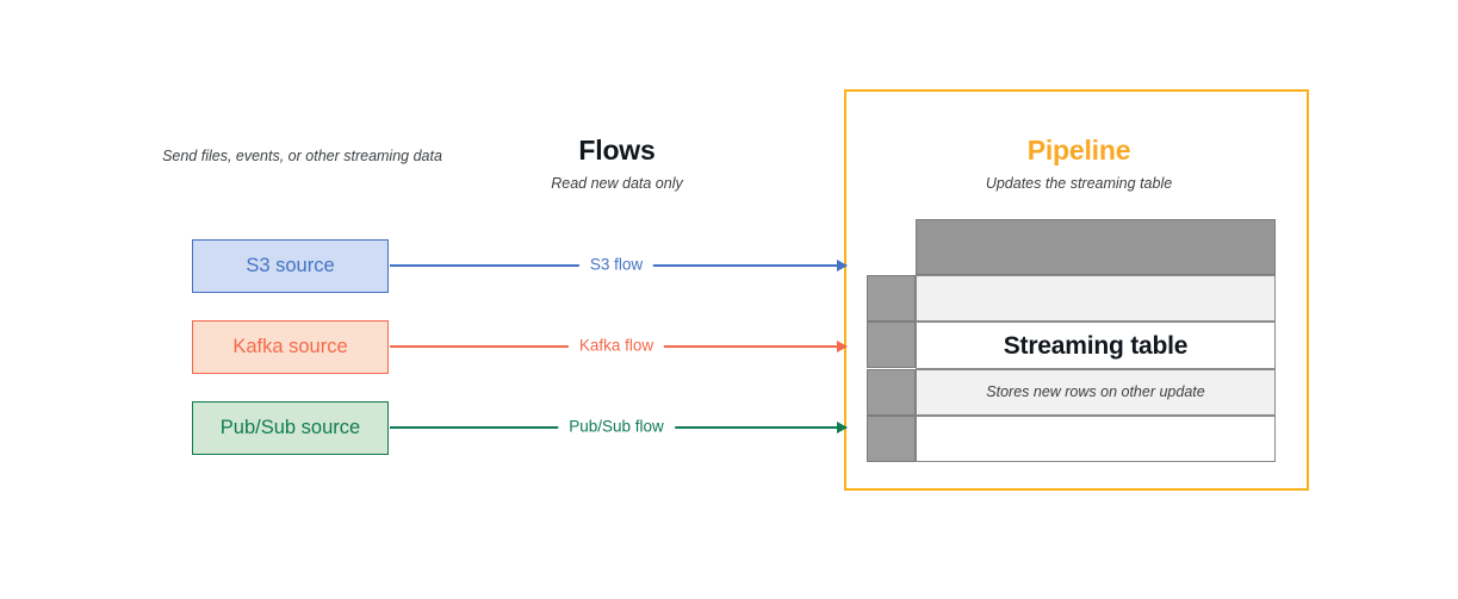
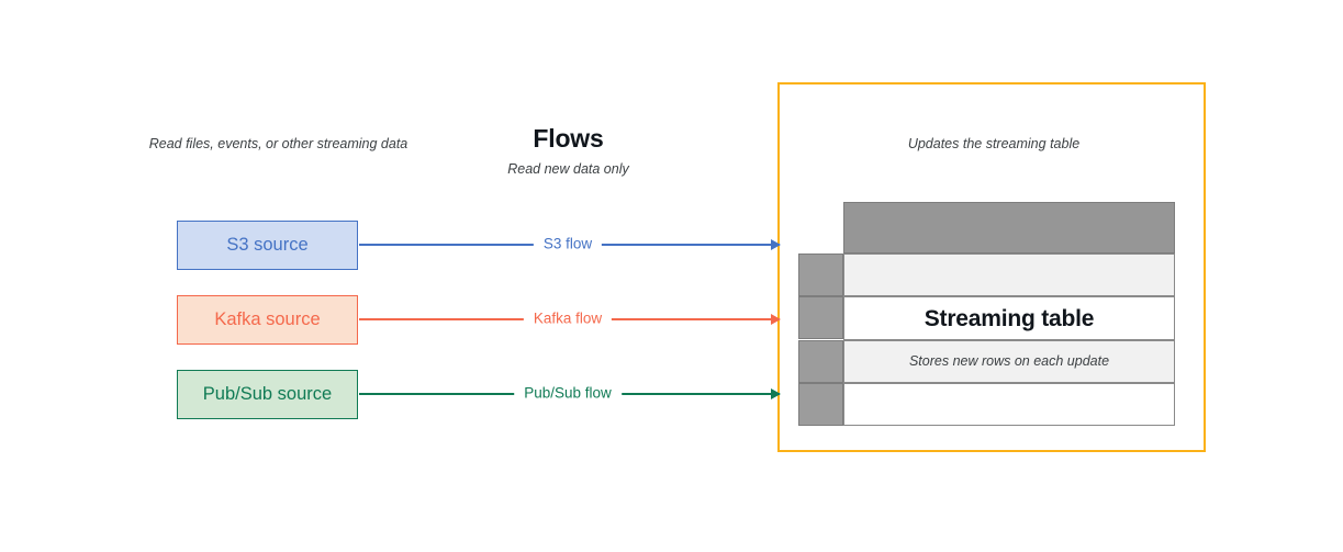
- Send files, events, or other streaming data
+ Read files, events, or other streaming data
  Flows
  Read new data only
- Pipeline
  Updates the streaming table
  S3 source
  Kafka source
  Pub/Sub source
  S3 flow
  Kafka flow
  Pub/Sub flow
  Streaming table
- Stores new rows on other update
+ Stores new rows on each update
